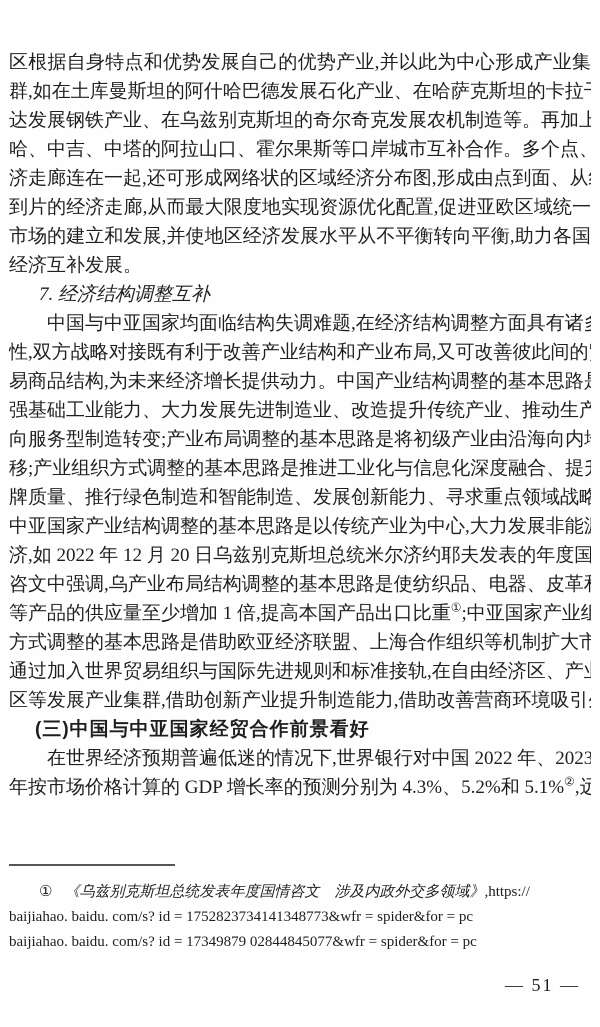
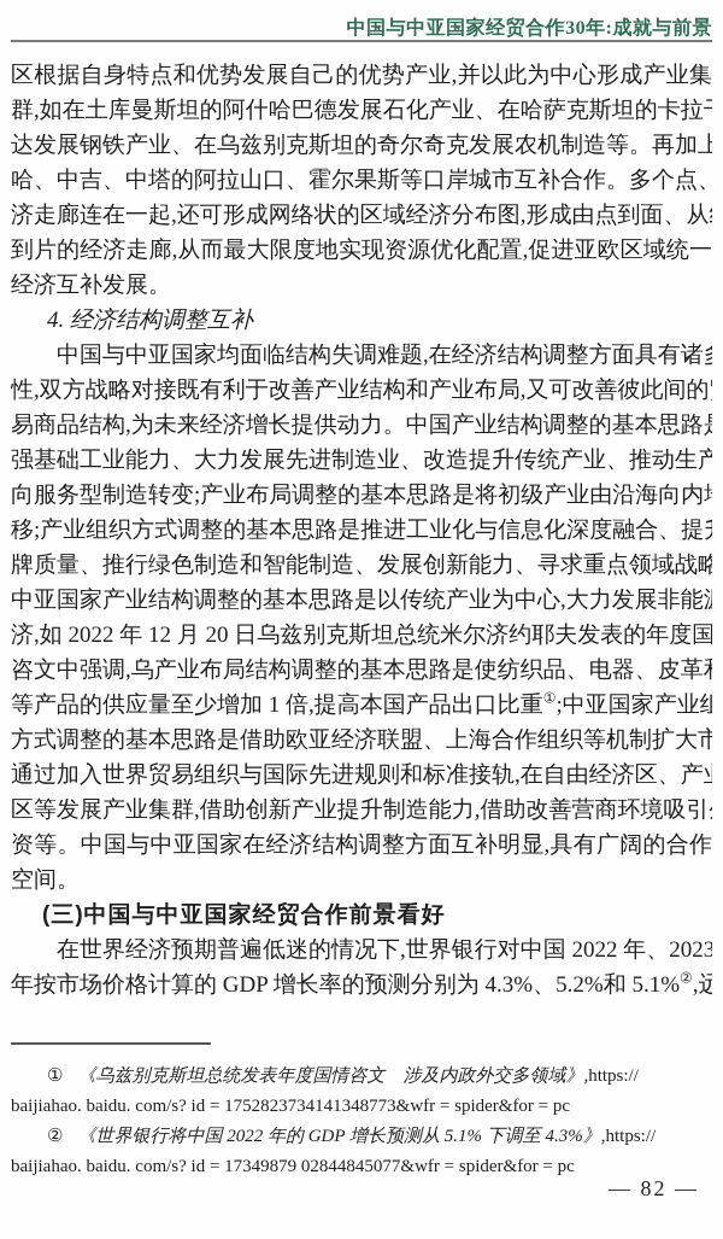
+ 中国与中亚国家经贸合作30年:成就与前景
  区根据自身特点和优势发展自己的优势产业,并以此为中心形成产业集
  群,如在土库曼斯坦的阿什哈巴德发展石化产业、在哈萨克斯坦的卡拉
  达发展钢铁产业、在乌兹别克斯坦的奇尔奇克发展农机制造等。再加上
  哈、中吉、中塔的阿拉山口、霍尔果斯等口岸城市互补合作。多个点、
  济走廊连在一起,还可形成网络状的区域经济分布图,形成由点到面、从
  到片的经济走廊,从而最大限度地实现资源优化配置,促进亚欧区域统一
- 市场的建立和发展,并使地区经济发展水平从不平衡转向平衡,助力各国
  经济互补发展。
- 7. 经济结构调整互补
+ 4. 经济结构调整互补
  中国与中亚国家均面临结构失调难题,在经济结构调整方面具有诸
  性,双方战略对接既有利于改善产业结构和产业布局,又可改善彼此间的
  易商品结构,为未来经济增长提供动力。中国产业结构调整的基本思路
  强基础工业能力、大力发展先进制造业、改造提升传统产业、推动生产
  向服务型制造转变;产业布局调整的基本思路是将初级产业由沿海向内
  移;产业组织方式调整的基本思路是推进工业化与信息化深度融合、提
  牌质量、推行绿色制造和智能制造、发展创新能力、寻求重点领域战略
  中亚国家产业结构调整的基本思路是以传统产业为中心,大力发展非能
  济,如 2022 年 12 月 20 日乌兹别克斯坦总统米尔济约耶夫发表的年度国
  咨文中强调,乌产业布局结构调整的基本思路是使纺织品、电器、皮革
  等产品的供应量至少增加 1 倍,提高本国产品出口比重①;中亚国家产业组
  方式调整的基本思路是借助欧亚经济联盟、上海合作组织等机制扩大市
  通过加入世界贸易组织与国际先进规则和标准接轨,在自由经济区、产
  区等发展产业集群,借助创新产业提升制造能力,借助改善营商环境吸引
+ 资等。中国与中亚国家在经济结构调整方面互补明显,具有广阔的合作
+ 空间。
  (三)中国与中亚国家经贸合作前景看好
  在世界经济预期普遍低迷的情况下,世界银行对中国 2022 年、2023
  年按市场价格计算的 GDP 增长率的预测分别为 4.3%、5.2%和 5.1%②,远
  ① 《乌兹别克斯坦总统发表年度国情咨文 涉及内政外交多领域》,https://
  baijiahao. baidu. com/s? id = 1752823734141348773&wfr = spider&for = pc
+ ② 《世界银行将中国 2022 年的 GDP 增长预测从 5.1% 下调至 4.3%》,https://
  baijiahao. baidu. com/s? id = 17349879 02844845077&wfr = spider&for = pc
- — 51 —
+ — 82 —
